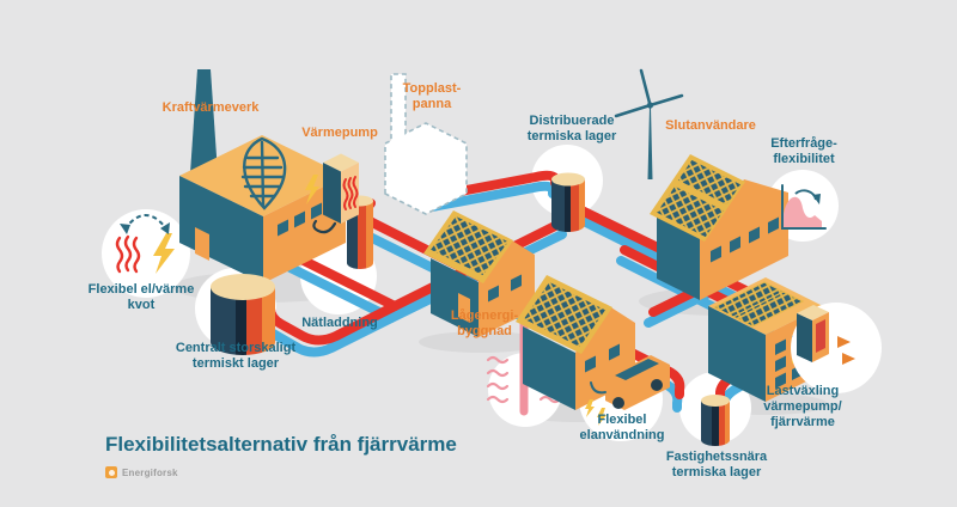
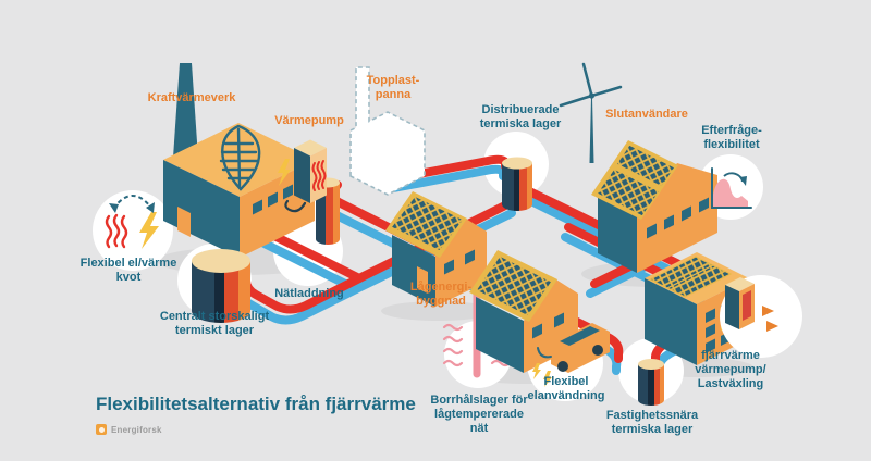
  Kraftvärmeverk
  Värmepump
  Topplast-
  panna
  Distribuerade
  termiska lager
  Slutanvändare
  Efterfråge-
  flexibilitet
  Flexibel el/värme
  kvot
  Centralt storskaligt
  termiskt lager
  Nätladdning
  Lågenergi-
  byggnad
+ Borrhålslager för
+ lågtempererade
+ nät
  Flexibel
  elanvändning
  Fastighetssnära
  termiska lager
- Lastväxling
+ fjärrvärme
  värmepump/
- fjärrvärme
+ Lastväxling
  Flexibilitetsalternativ från fjärrvärme
  Energiforsk
